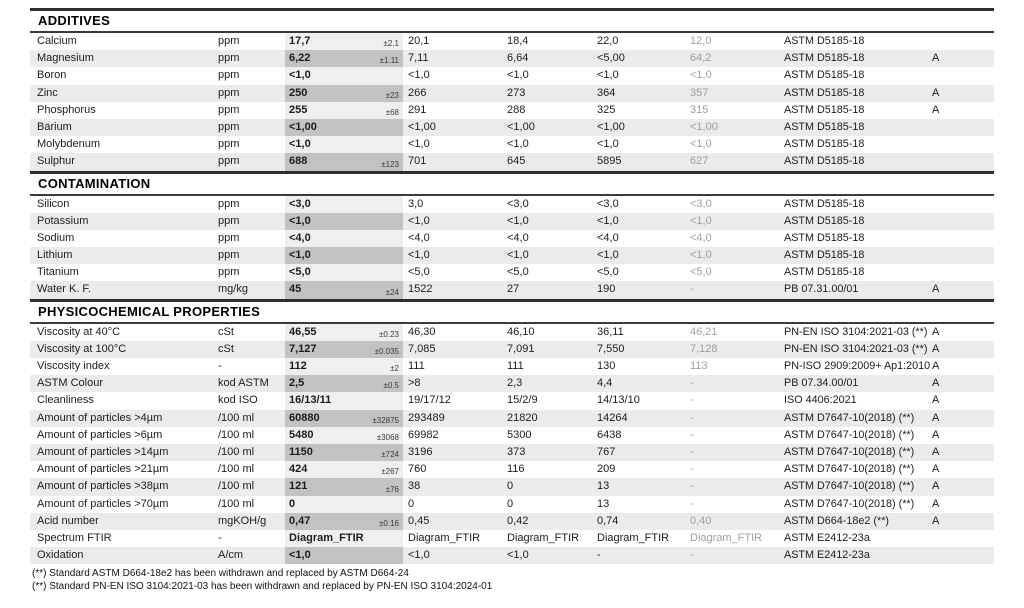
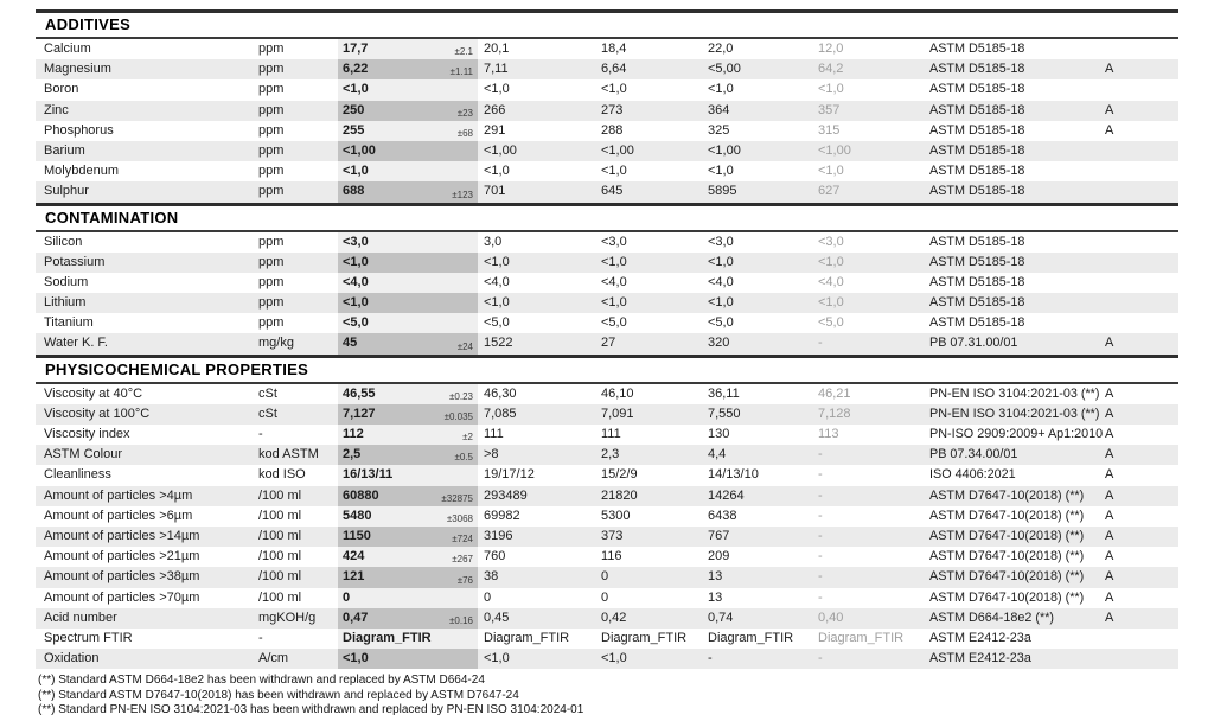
  ADDITIVES
  Calcium
  ppm
  17,7
  ±2.1
  20,1
  18,4
  22,0
  12,0
  ASTM D5185-18
  Magnesium
  ppm
  6,22
  ±1.11
  7,11
  6,64
  <5,00
  64,2
  ASTM D5185-18
  A
  Boron
  ppm
  <1,0
  <1,0
  <1,0
  <1,0
  <1,0
  ASTM D5185-18
  Zinc
  ppm
  250
  ±23
  266
  273
  364
  357
  ASTM D5185-18
  A
  Phosphorus
  ppm
  255
  ±68
  291
  288
  325
  315
  ASTM D5185-18
  A
  Barium
  ppm
  <1,00
  <1,00
  <1,00
  <1,00
  <1,00
  ASTM D5185-18
  Molybdenum
  ppm
  <1,0
  <1,0
  <1,0
  <1,0
  <1,0
  ASTM D5185-18
  Sulphur
  ppm
  688
  ±123
  701
  645
  5895
  627
  ASTM D5185-18
  CONTAMINATION
  Silicon
  ppm
  <3,0
  3,0
  <3,0
  <3,0
  <3,0
  ASTM D5185-18
  Potassium
  ppm
  <1,0
  <1,0
  <1,0
  <1,0
  <1,0
  ASTM D5185-18
  Sodium
  ppm
  <4,0
  <4,0
  <4,0
  <4,0
  <4,0
  ASTM D5185-18
  Lithium
  ppm
  <1,0
  <1,0
  <1,0
  <1,0
  <1,0
  ASTM D5185-18
  Titanium
  ppm
  <5,0
  <5,0
  <5,0
  <5,0
  <5,0
  ASTM D5185-18
  Water K. F.
  mg/kg
  45
  ±24
  1522
  27
- 190
+ 320
  -
  PB 07.31.00/01
  A
  PHYSICOCHEMICAL PROPERTIES
  Viscosity at 40°C
  cSt
  46,55
  ±0.23
  46,30
  46,10
  36,11
  46,21
  PN-EN ISO 3104:2021-03 (**)
  A
  Viscosity at 100°C
  cSt
  7,127
  ±0.035
  7,085
  7,091
  7,550
  7,128
  PN-EN ISO 3104:2021-03 (**)
  A
  Viscosity index
  -
  112
  ±2
  111
  111
  130
  113
  PN-ISO 2909:2009+ Ap1:2010
  A
  ASTM Colour
  kod ASTM
  2,5
  ±0.5
  >8
  2,3
  4,4
  -
  PB 07.34.00/01
  A
  Cleanliness
  kod ISO
  16/13/11
  19/17/12
  15/2/9
  14/13/10
  -
  ISO 4406:2021
  A
  Amount of particles >4µm
  /100 ml
  60880
  ±32875
  293489
  21820
  14264
  -
  ASTM D7647-10(2018) (**)
  A
  Amount of particles >6µm
  /100 ml
  5480
  ±3068
  69982
  5300
  6438
  -
  ASTM D7647-10(2018) (**)
  A
  Amount of particles >14µm
  /100 ml
  1150
  ±724
  3196
  373
  767
  -
  ASTM D7647-10(2018) (**)
  A
  Amount of particles >21µm
  /100 ml
  424
  ±267
  760
  116
  209
  -
  ASTM D7647-10(2018) (**)
  A
  Amount of particles >38µm
  /100 ml
  121
  ±76
  38
  0
  13
  -
  ASTM D7647-10(2018) (**)
  A
  Amount of particles >70µm
  /100 ml
  0
  0
  0
  13
  -
  ASTM D7647-10(2018) (**)
  A
  Acid number
  mgKOH/g
  0,47
  ±0.16
  0,45
  0,42
  0,74
  0,40
  ASTM D664-18e2 (**)
  A
  Spectrum FTIR
  -
  Diagram_FTIR
  Diagram_FTIR
  Diagram_FTIR
  Diagram_FTIR
  Diagram_FTIR
  ASTM E2412-23a
  Oxidation
  A/cm
  <1,0
  <1,0
  <1,0
  -
  -
  ASTM E2412-23a
  (**) Standard ASTM D664-18e2 has been withdrawn and replaced by ASTM D664-24
+ (**) Standard ASTM D7647-10(2018) has been withdrawn and replaced by ASTM D7647-24
  (**) Standard PN-EN ISO 3104:2021-03 has been withdrawn and replaced by PN-EN ISO 3104:2024-01
